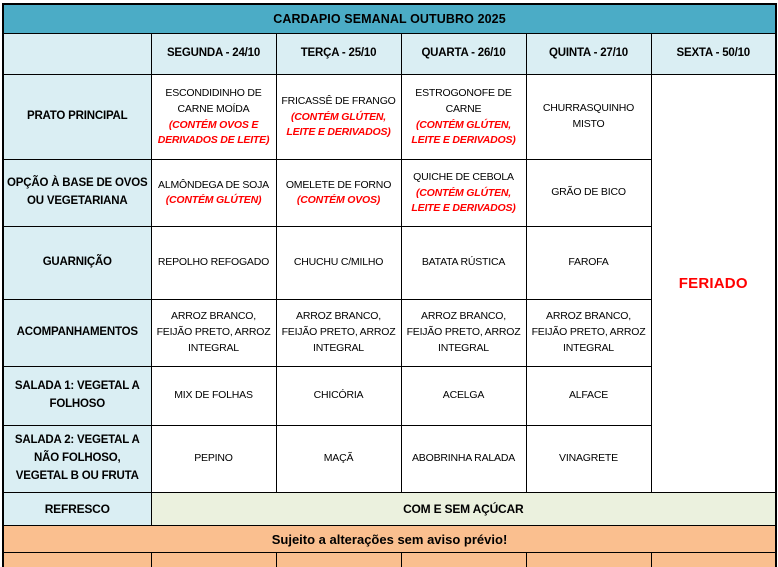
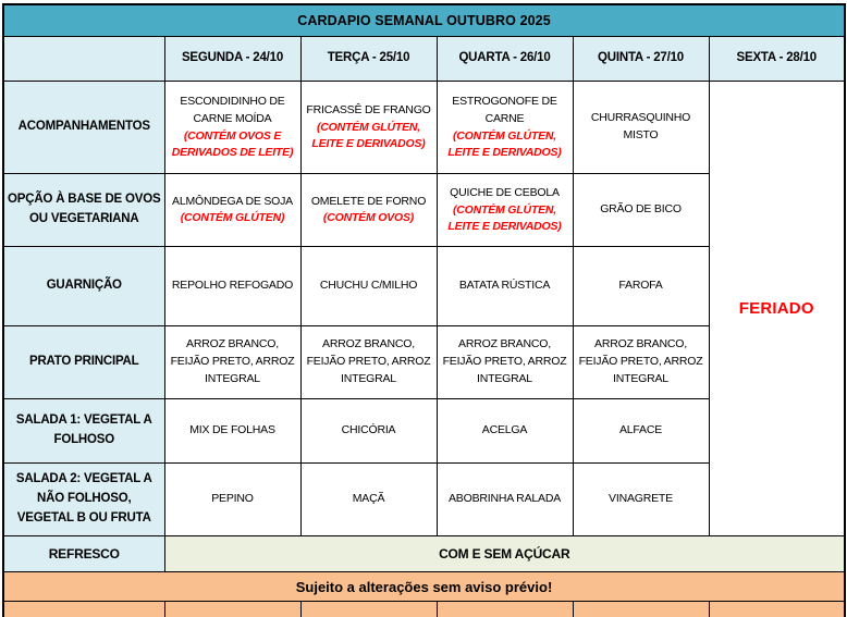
  CARDAPIO SEMANAL OUTUBRO 2025
- 	SEGUNDA - 24/10	TERÇA - 25/10	QUARTA - 26/10	QUINTA - 27/10	SEXTA - 50/10
+ 	SEGUNDA - 24/10	TERÇA - 25/10	QUARTA - 26/10	QUINTA - 27/10	SEXTA - 28/10
- PRATO PRINCIPAL	ESCONDIDINHO DE CARNE MOÍDA (CONTÉM OVOS E DERIVADOS DE LEITE)	FRICASSÊ DE FRANGO (CONTÉM GLÚTEN, LEITE E DERIVADOS)	ESTROGONOFE DE CARNE (CONTÉM GLÚTEN, LEITE E DERIVADOS)	CHURRASQUINHO MISTO	FERIADO
+ ACOMPANHAMENTOS	ESCONDIDINHO DE CARNE MOÍDA (CONTÉM OVOS E DERIVADOS DE LEITE)	FRICASSÊ DE FRANGO (CONTÉM GLÚTEN, LEITE E DERIVADOS)	ESTROGONOFE DE CARNE (CONTÉM GLÚTEN, LEITE E DERIVADOS)	CHURRASQUINHO MISTO	FERIADO
  OPÇÃO À BASE DE OVOS OU VEGETARIANA	ALMÔNDEGA DE SOJA (CONTÉM GLÚTEN)	OMELETE DE FORNO (CONTÉM OVOS)	QUICHE DE CEBOLA (CONTÉM GLÚTEN, LEITE E DERIVADOS)	GRÃO DE BICO
  GUARNIÇÃO	REPOLHO REFOGADO	CHUCHU C/MILHO	BATATA RÚSTICA	FAROFA
- ACOMPANHAMENTOS	ARROZ BRANCO, FEIJÃO PRETO, ARROZ INTEGRAL	ARROZ BRANCO, FEIJÃO PRETO, ARROZ INTEGRAL	ARROZ BRANCO, FEIJÃO PRETO, ARROZ INTEGRAL	ARROZ BRANCO, FEIJÃO PRETO, ARROZ INTEGRAL
+ PRATO PRINCIPAL	ARROZ BRANCO, FEIJÃO PRETO, ARROZ INTEGRAL	ARROZ BRANCO, FEIJÃO PRETO, ARROZ INTEGRAL	ARROZ BRANCO, FEIJÃO PRETO, ARROZ INTEGRAL	ARROZ BRANCO, FEIJÃO PRETO, ARROZ INTEGRAL
  SALADA 1: VEGETAL A FOLHOSO	MIX DE FOLHAS	CHICÓRIA	ACELGA	ALFACE
  SALADA 2: VEGETAL A NÃO FOLHOSO, VEGETAL B OU FRUTA	PEPINO	MAÇÃ	ABOBRINHA RALADA	VINAGRETE
  REFRESCO	COM E SEM AÇÚCAR
  Sujeito a alterações sem aviso prévio!
